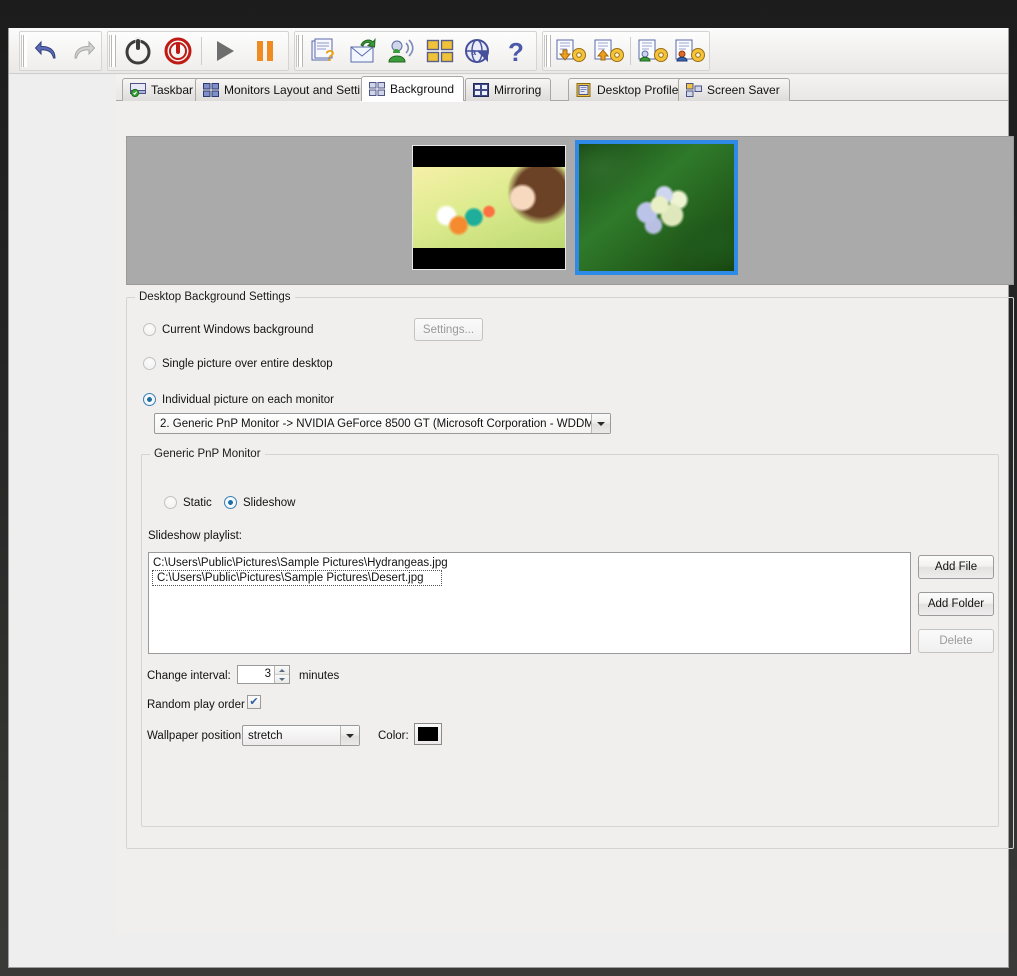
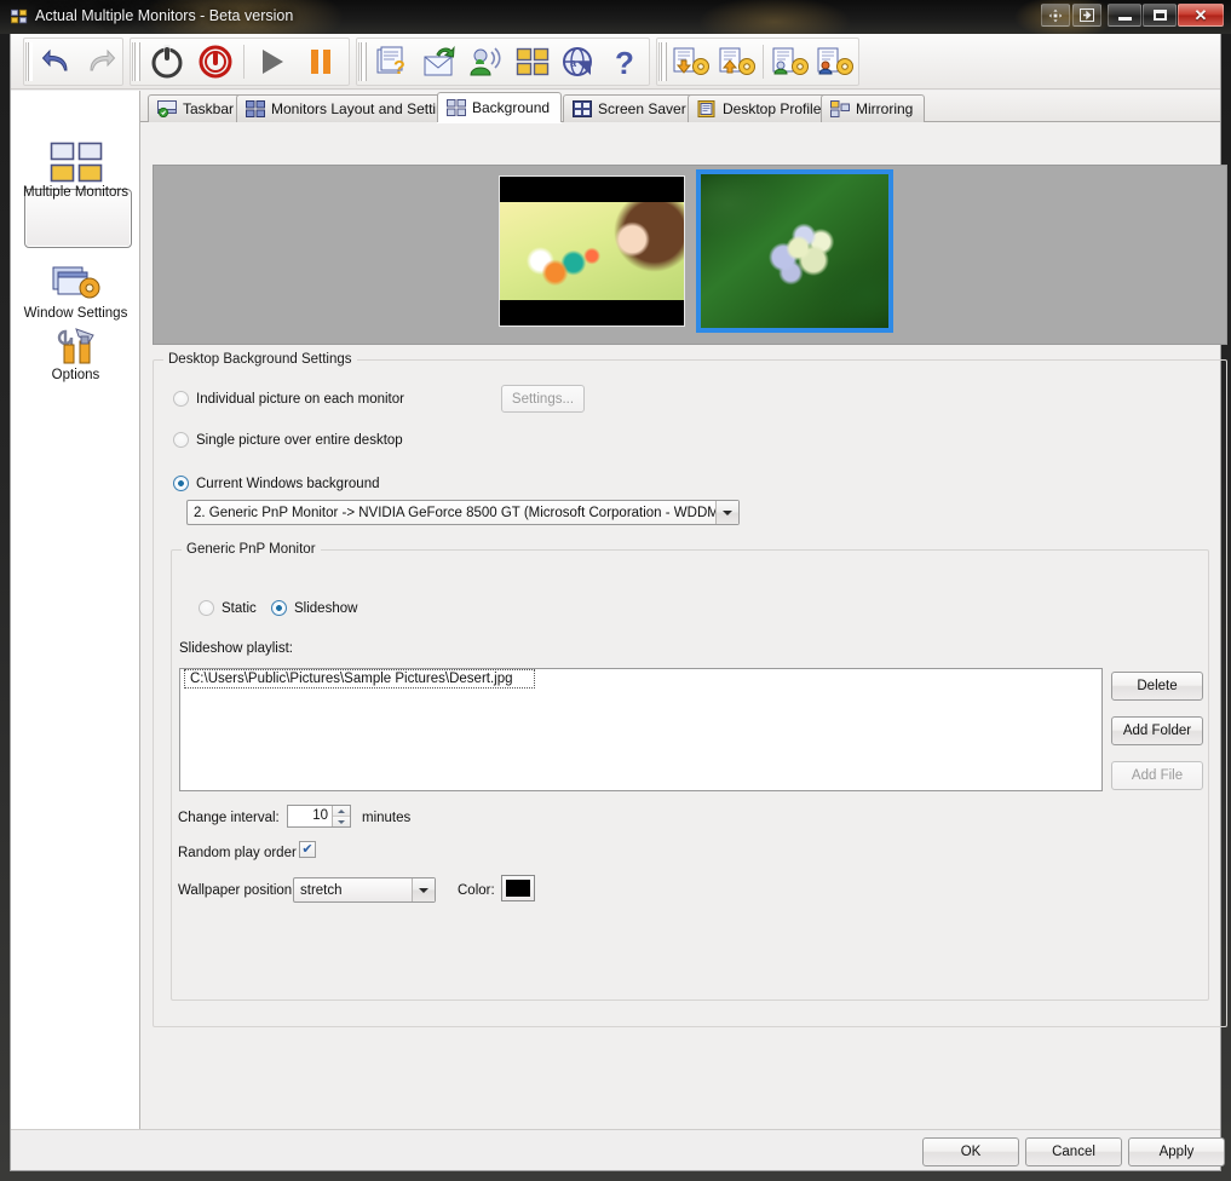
+ Actual Multiple Monitors - Beta version
+ ✕
  ?
  a
  ?
+ Multiple Monitors
+ Window Settings
+ Options
  Taskbar
  Monitors Layout and Setti
  Background
- Mirroring
+ Screen Saver
  Desktop Profile
- Screen Saver
+ Mirroring
  Desktop Background Settings
- Current Windows background
+ Individual picture on each monitor
  Settings...
  Single picture over entire desktop
- Individual picture on each monitor
+ Current Windows background
  2. Generic PnP Monitor -> NVIDIA GeForce 8500 GT (Microsoft Corporation - WDDM
  Generic PnP Monitor
  Static
  Slideshow
  Slideshow playlist:
- C:\Users\Public\Pictures\Sample Pictures\Hydrangeas.jpg
  C:\Users\Public\Pictures\Sample Pictures\Desert.jpg
- Add File
+ Delete
  Add Folder
- Delete
+ Add File
  Change interval:
- 3
+ 10
  minutes
  Random play order
  ✔
  Wallpaper position
  stretch
  Color:
+ OK
+ Cancel
+ Apply
